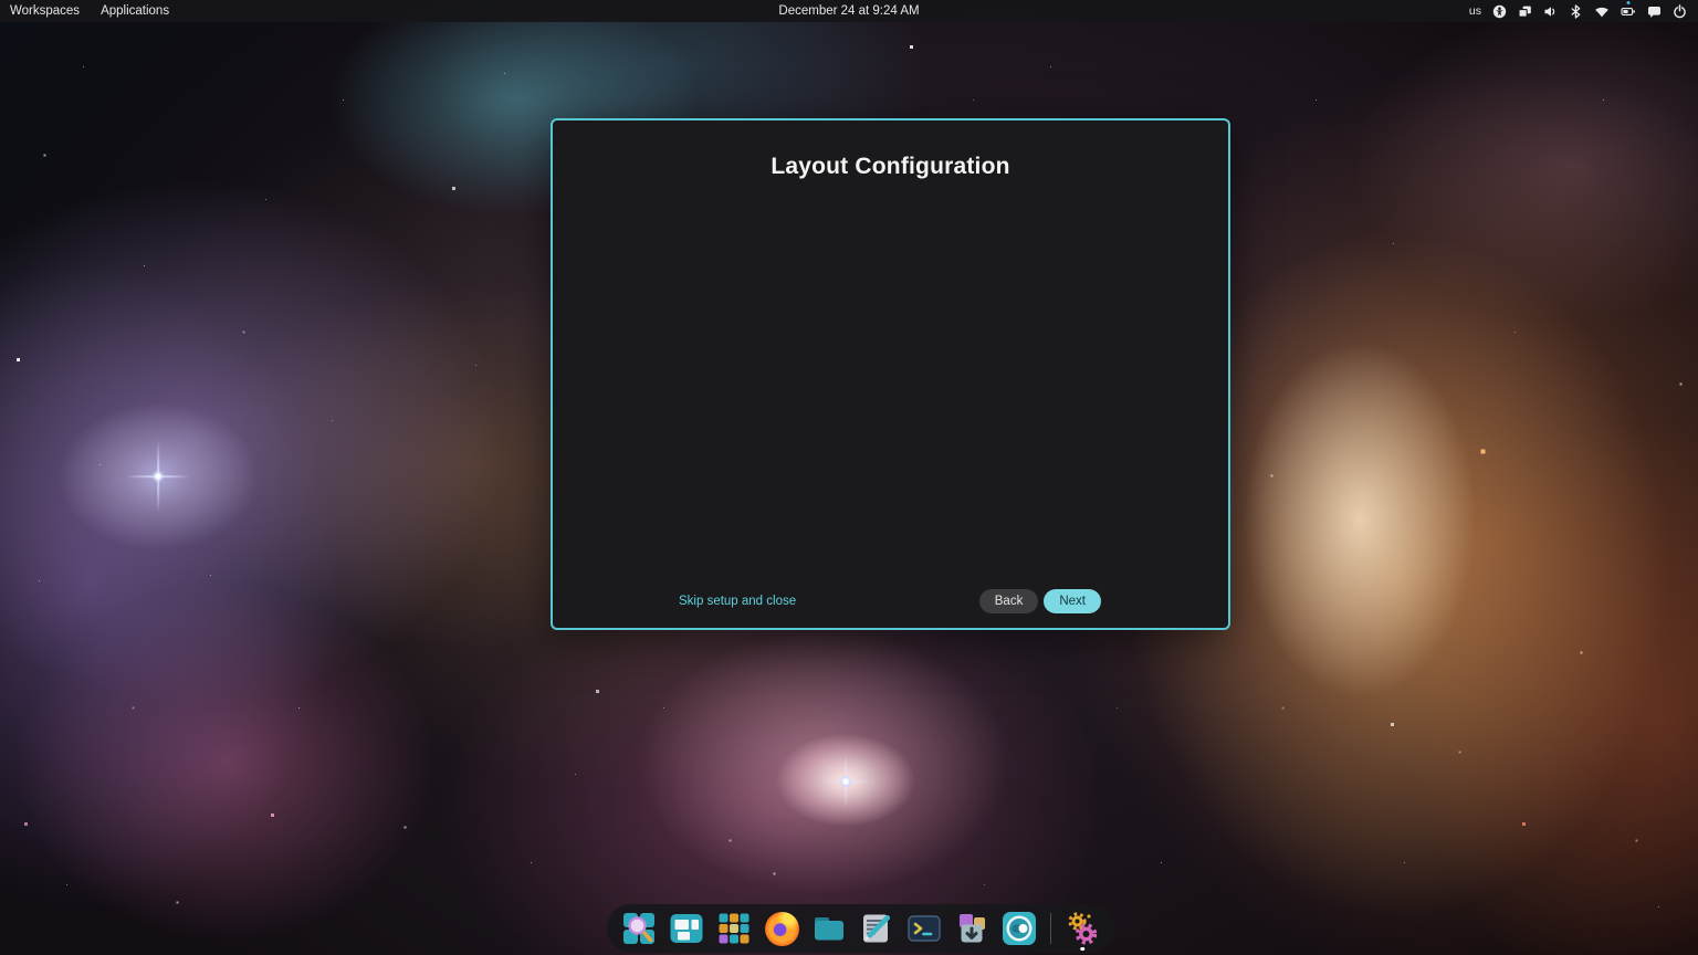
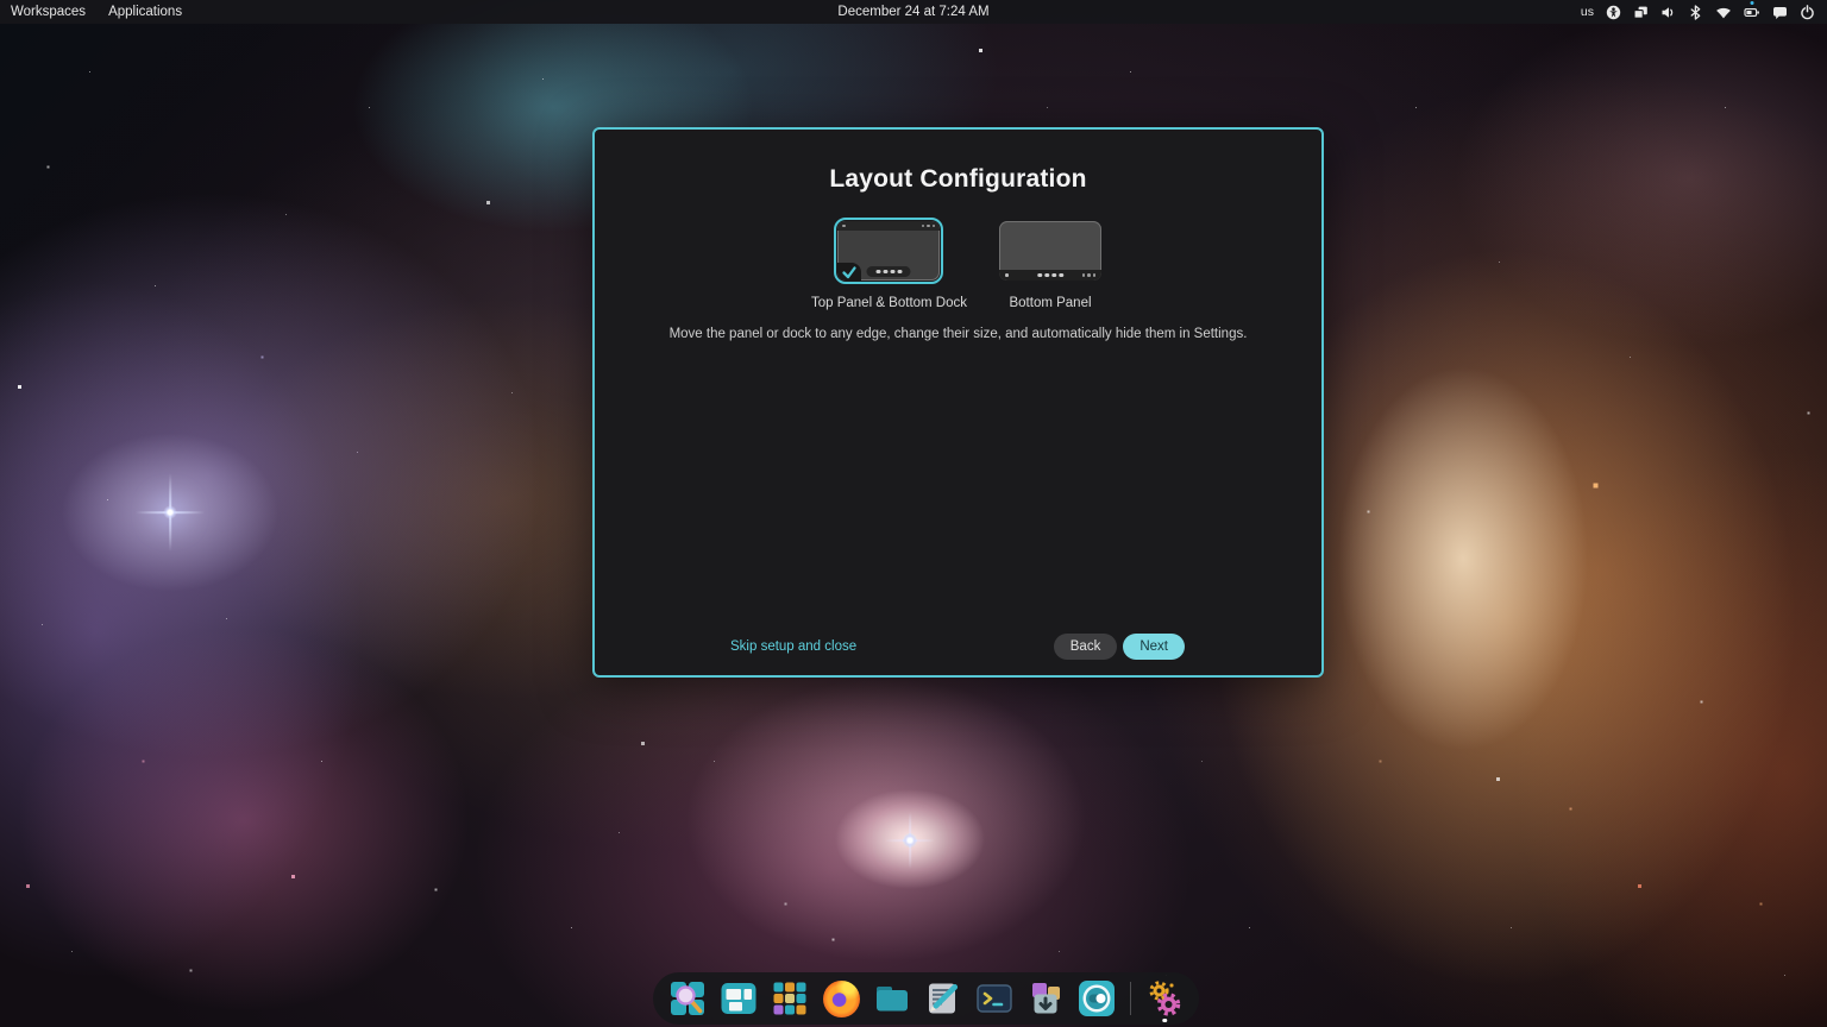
  Workspaces
  Applications
- December 24 at 9:24 AM
+ December 24 at 7:24 AM
  us
  Layout Configuration
+ Top Panel & Bottom Dock
+ Bottom Panel
+ Move the panel or dock to any edge, change their size, and automatically hide them in Settings.
  Skip setup and close
  Back
  Next
